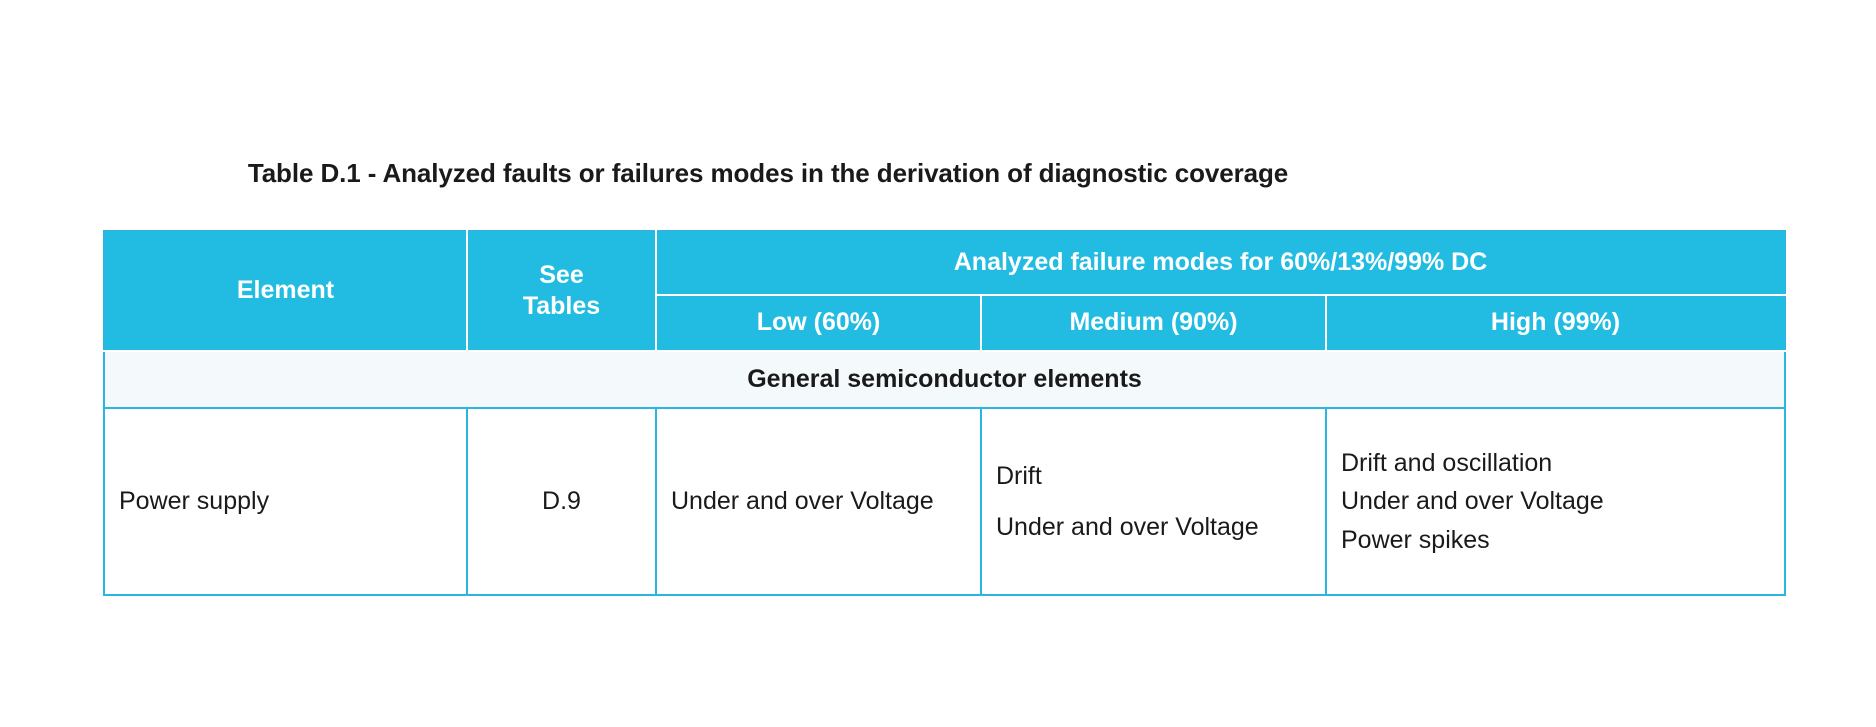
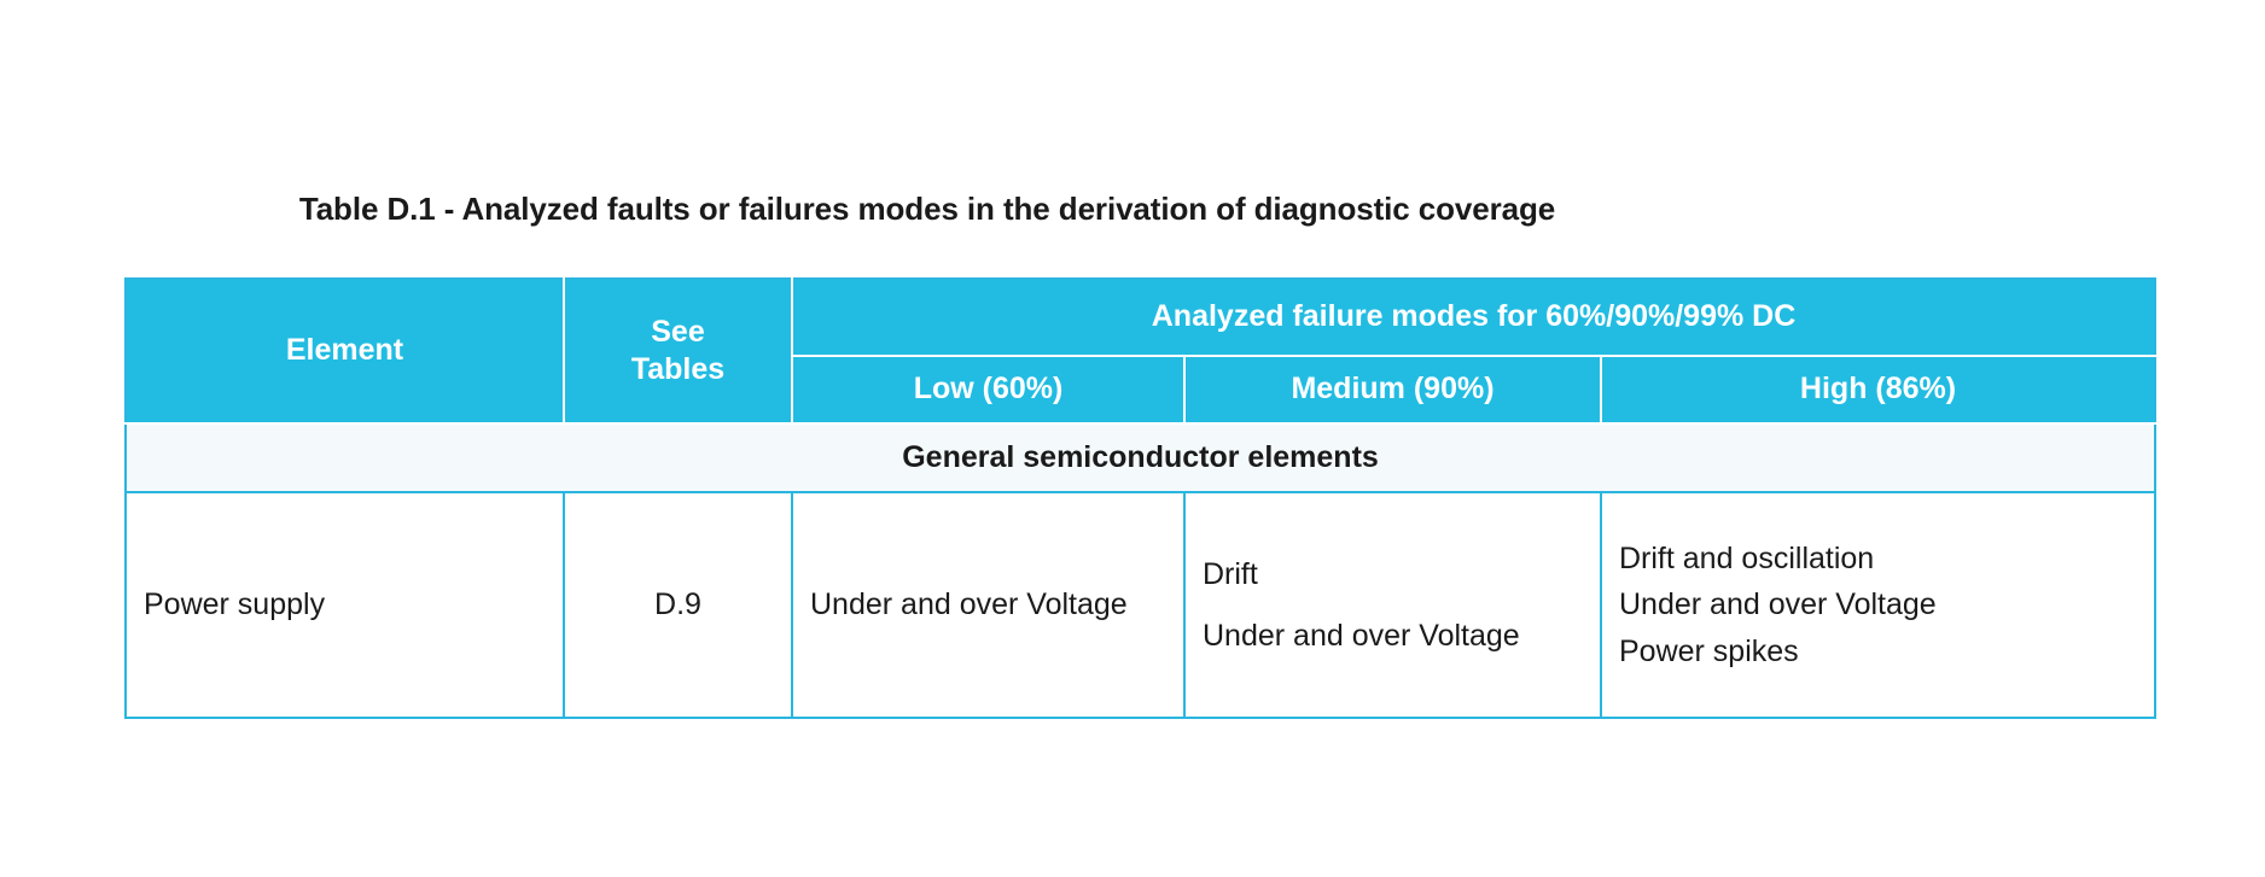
  Table D.1 - Analyzed faults or failures modes in the derivation of diagnostic coverage
- Element	See Tables	Analyzed failure modes for 60%/13%/99% DC
+ Element	See Tables	Analyzed failure modes for 60%/90%/99% DC
- Low (60%)	Medium (90%)	High (99%)
+ Low (60%)	Medium (90%)	High (86%)
  General semiconductor elements
  Power supply	D.9	Under and over Voltage	Drift Under and over Voltage	Drift and oscillation Under and over Voltage Power spikes
